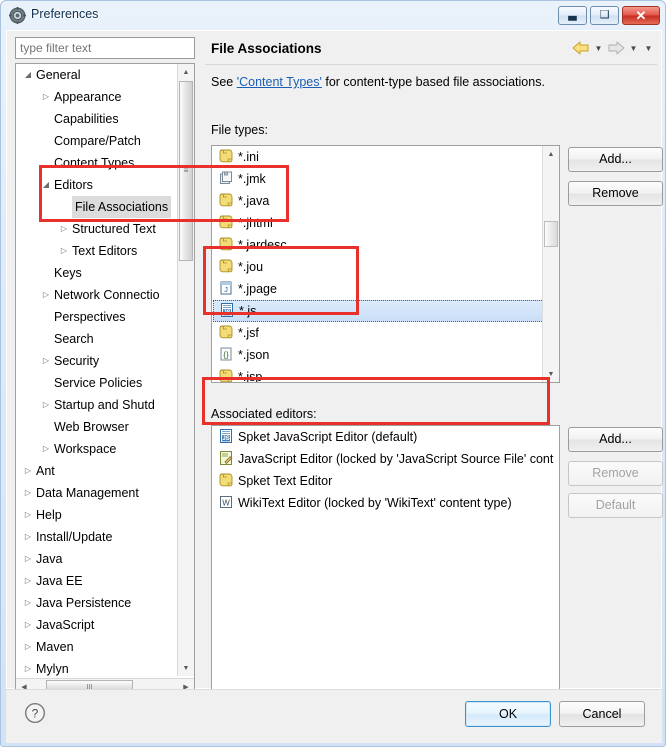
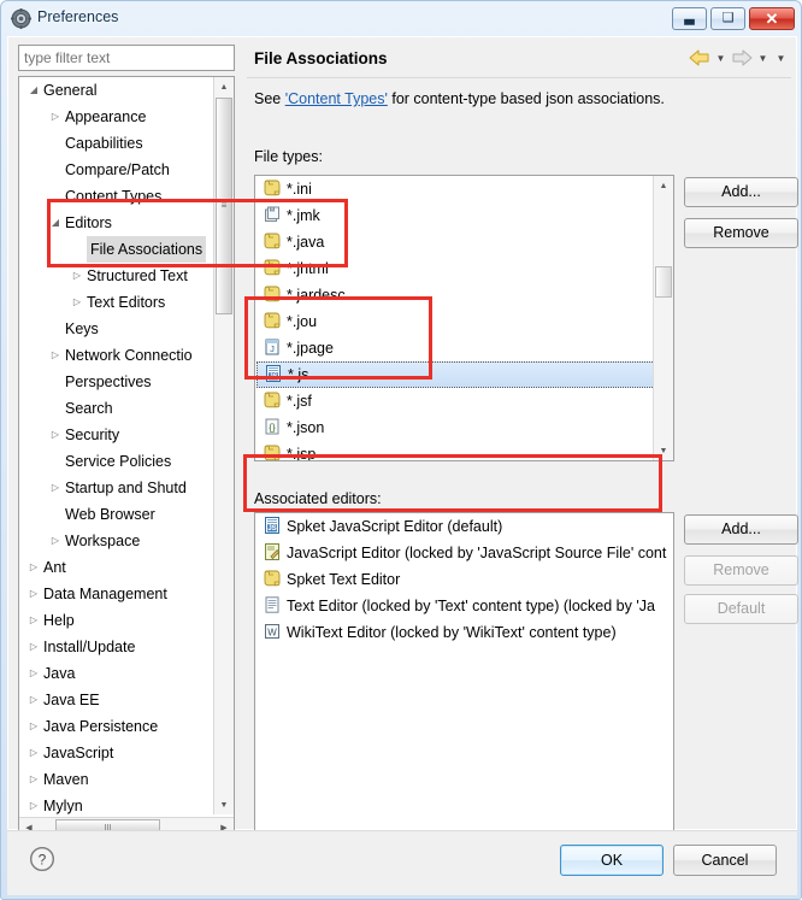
  Preferences
  ▃
  ❑
  ✕
  type filter text
  ◢
  General
  ▷
  Appearance
  Capabilities
  Compare/Patch
  Content Types
  ◢
  Editors
  File Associations
  ▷
  Structured Text
  ▷
  Text Editors
  Keys
  ▷
  Network Connectio
  Perspectives
  Search
  ▷
  Security
  Service Policies
  ▷
  Startup and Shutd
  Web Browser
  ▷
  Workspace
  ▷
  Ant
  ▷
  Data Management
  ▷
  Help
  ▷
  Install/Update
  ▷
  Java
  ▷
  Java EE
  ▷
  Java Persistence
  ▷
  JavaScript
  ▷
  Maven
  ▷
  Mylyn
  ≡
  |||
  File Associations
  ▼
  ▼
  ▼
- See 'Content Types' for content-type based file associations.
+ See 'Content Types' for content-type based json associations.
  File types:
  *.ini
  *.jmk
  *.java
  *.jhtml
  *.jardesc
  *.jou
  J
  *.jpage
  *.js
  *.jsf
  {}
  *.json
  *.jsp
  Add...
  Remove
  Associated editors:
  Spket JavaScript Editor (default)
  JavaScript Editor (locked by 'JavaScript Source File' cont
  Spket Text Editor
+ Text Editor (locked by 'Text' content type) (locked by 'Ja
  W
  WikiText Editor (locked by 'WikiText' content type)
  Add...
  Remove
  Default
  ?
  OK
  Cancel
